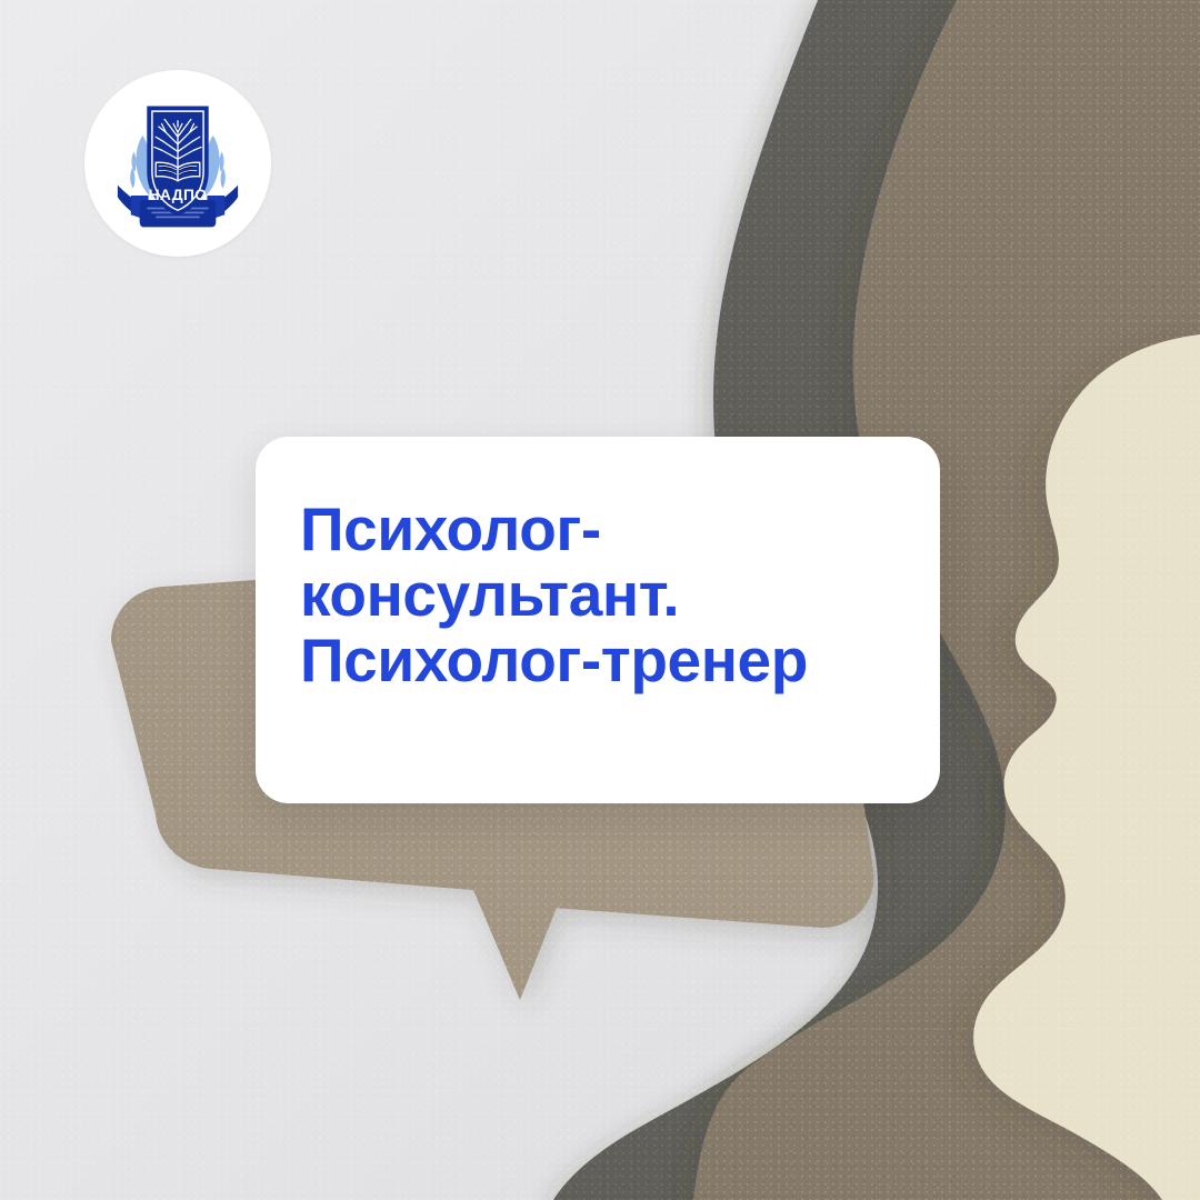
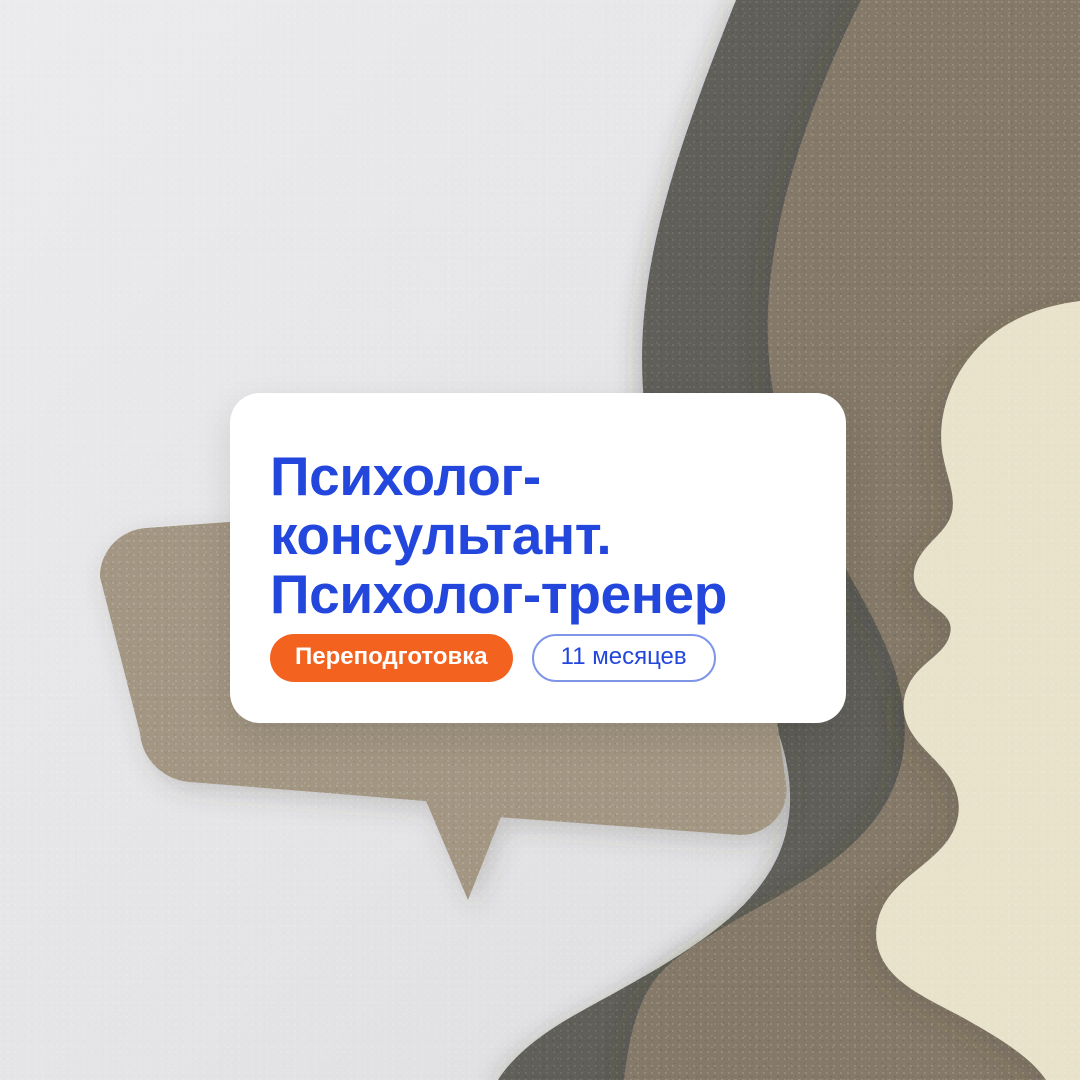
- НАДПО
  Психолог-
  консультант.
  Психолог-тренер
+ Переподготовка
+ 11 месяцев
